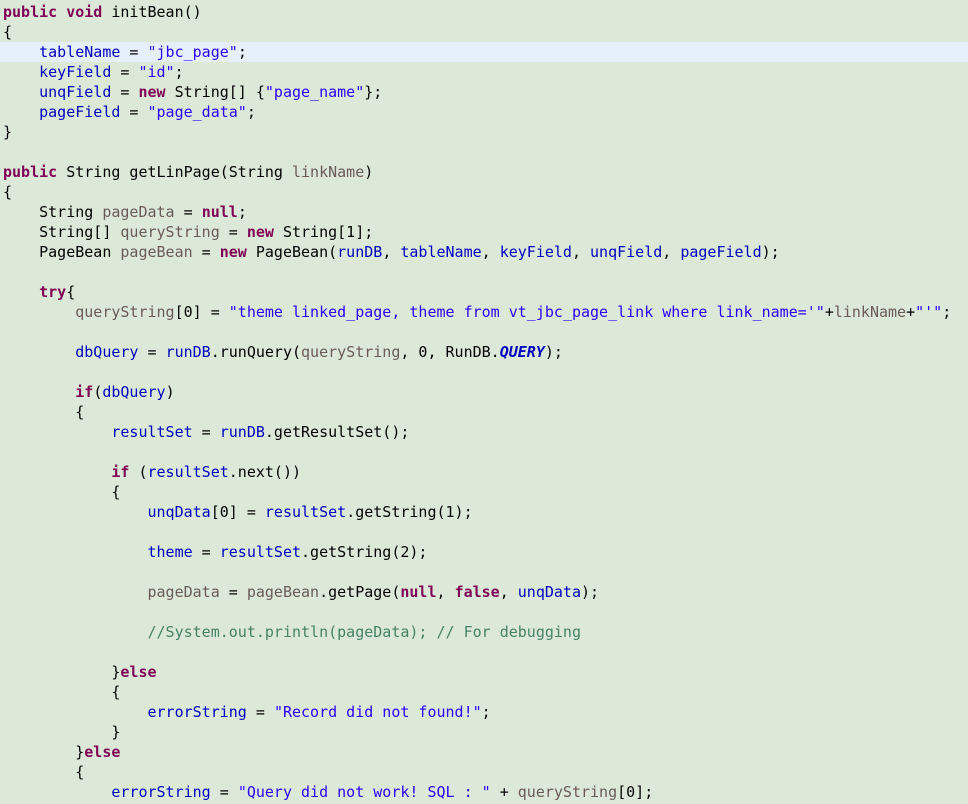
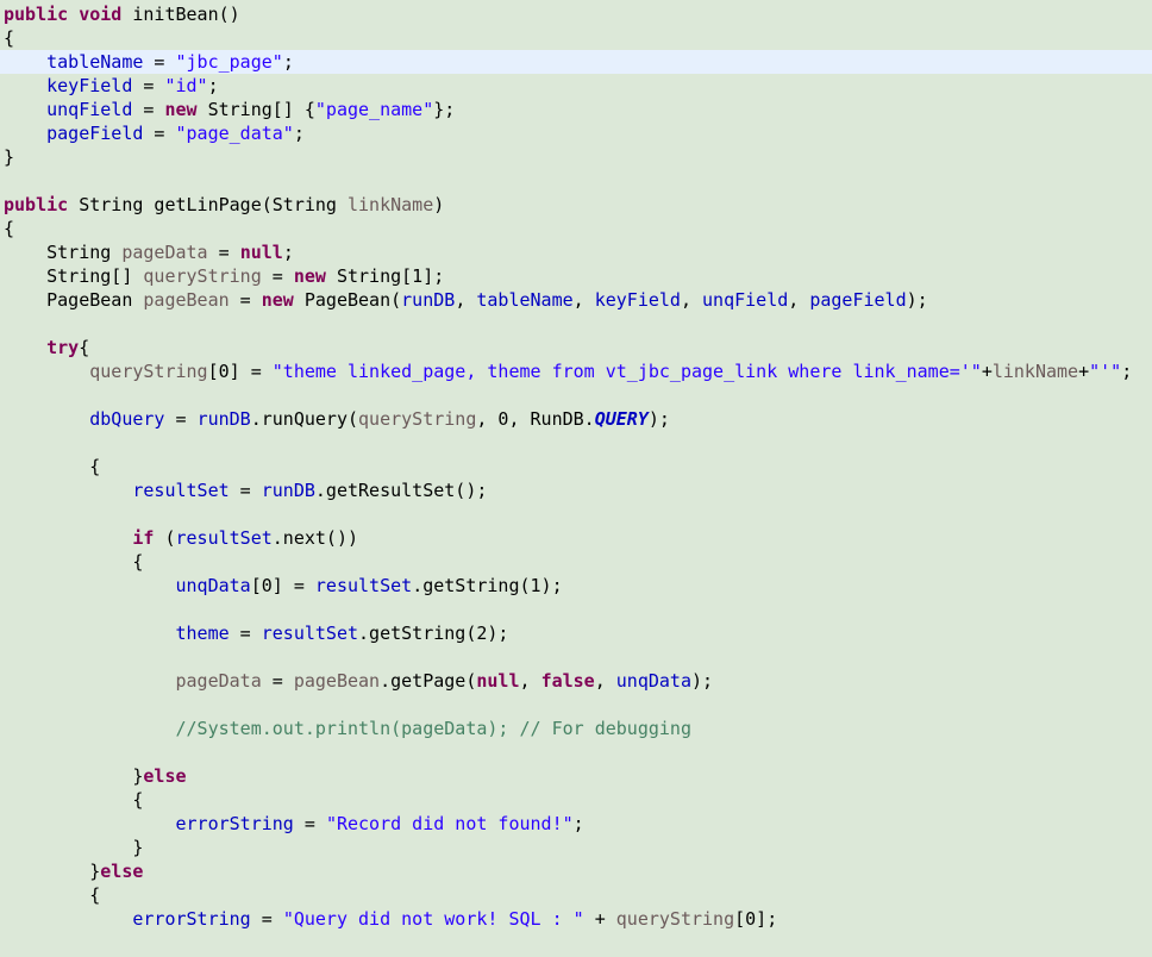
  public void initBean()
  {
  tableName = "jbc_page";
  keyField = "id";
  unqField = new String[] {"page_name"};
  pageField = "page_data";
  }
  public String getLinPage(String linkName)
  {
  String pageData = null;
  String[] queryString = new String[1];
  PageBean pageBean = new PageBean(runDB, tableName, keyField, unqField, pageField);
  try{
  queryString[0] = "theme linked_page, theme from vt_jbc_page_link where link_name='"+linkName+"'";
  dbQuery = runDB.runQuery(queryString, 0, RunDB.QUERY);
- if(dbQuery)
  {
  resultSet = runDB.getResultSet();
  if (resultSet.next())
  {
  unqData[0] = resultSet.getString(1);
  theme = resultSet.getString(2);
  pageData = pageBean.getPage(null, false, unqData);
  //System.out.println(pageData); // For debugging
  }else
  {
  errorString = "Record did not found!";
  }
  }else
  {
  errorString = "Query did not work! SQL : " + queryString[0];
